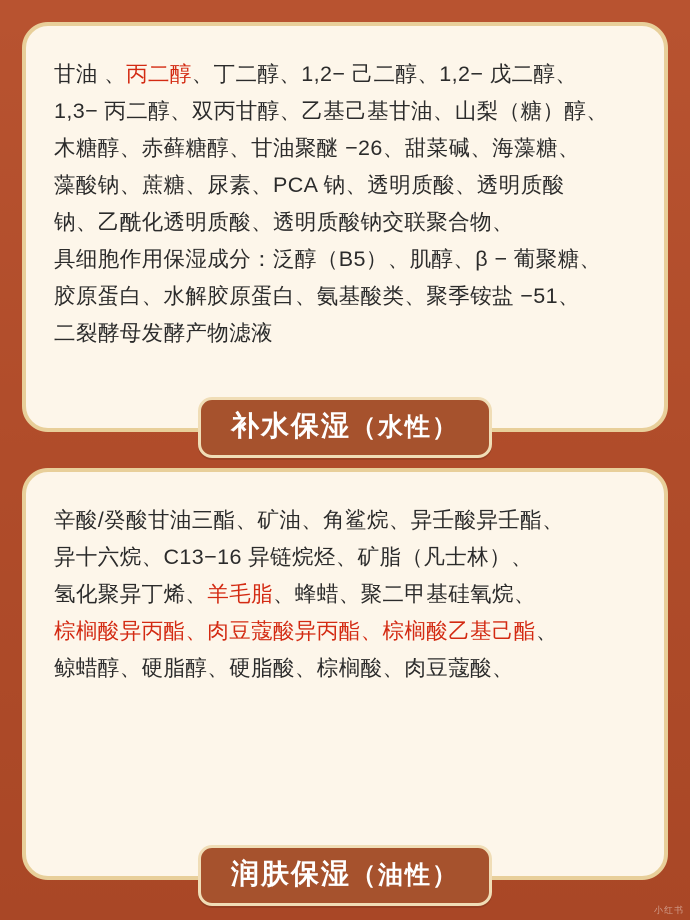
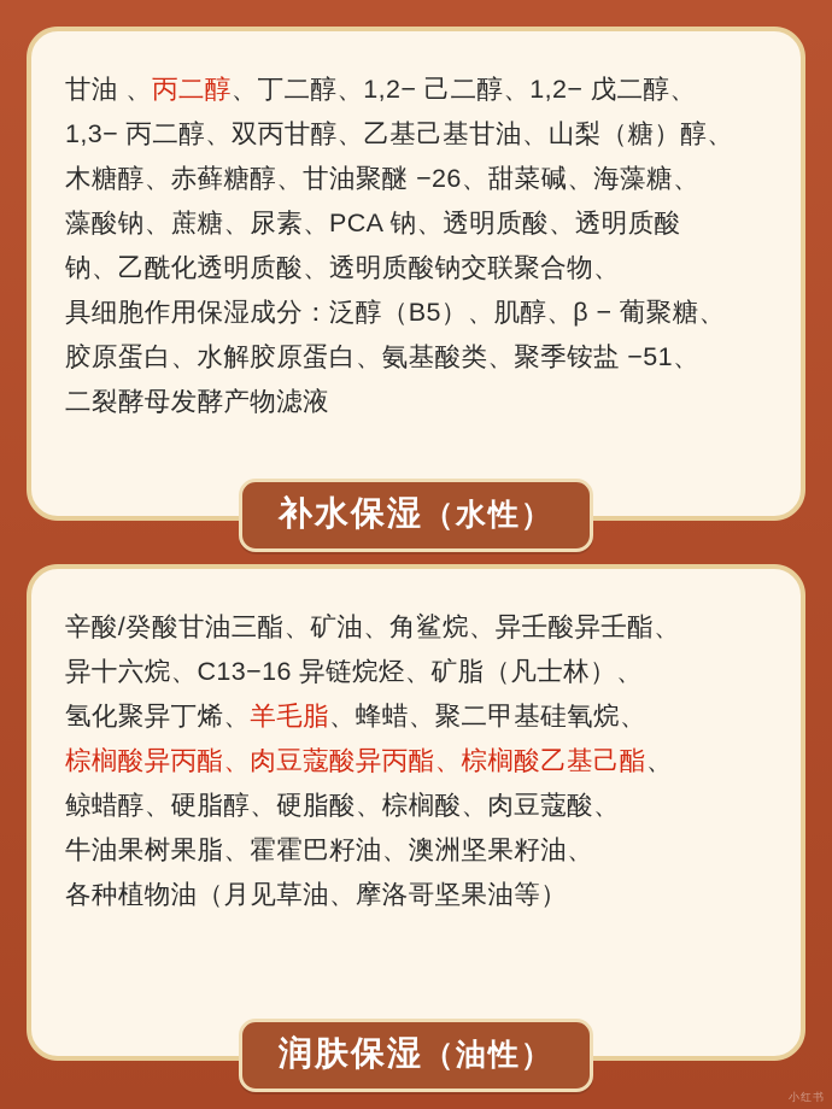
  甘油 、丙二醇、丁二醇、1,2− 己二醇、1,2− 戊二醇、
  1,3− 丙二醇、双丙甘醇、乙基己基甘油、山梨（糖）醇、
  木糖醇、赤藓糖醇、甘油聚醚 −26、甜菜碱、海藻糖、
  藻酸钠、蔗糖、尿素、PCA 钠、透明质酸、透明质酸
  钠、乙酰化透明质酸、透明质酸钠交联聚合物、
  具细胞作用保湿成分：泛醇（B5）、肌醇、β − 葡聚糖、
  胶原蛋白、水解胶原蛋白、氨基酸类、聚季铵盐 −51、
  二裂酵母发酵产物滤液
  补水保湿（水性）
  辛酸/癸酸甘油三酯、矿油、角鲨烷、异壬酸异壬酯、
  异十六烷、C13−16 异链烷烃、矿脂（凡士林）、
  氢化聚异丁烯、羊毛脂、蜂蜡、聚二甲基硅氧烷、
  棕榈酸异丙酯、肉豆蔻酸异丙酯、棕榈酸乙基己酯、
  鲸蜡醇、硬脂醇、硬脂酸、棕榈酸、肉豆蔻酸、
+ 牛油果树果脂、霍霍巴籽油、澳洲坚果籽油、
+ 各种植物油（月见草油、摩洛哥坚果油等）
  润肤保湿（油性）
  小红书
